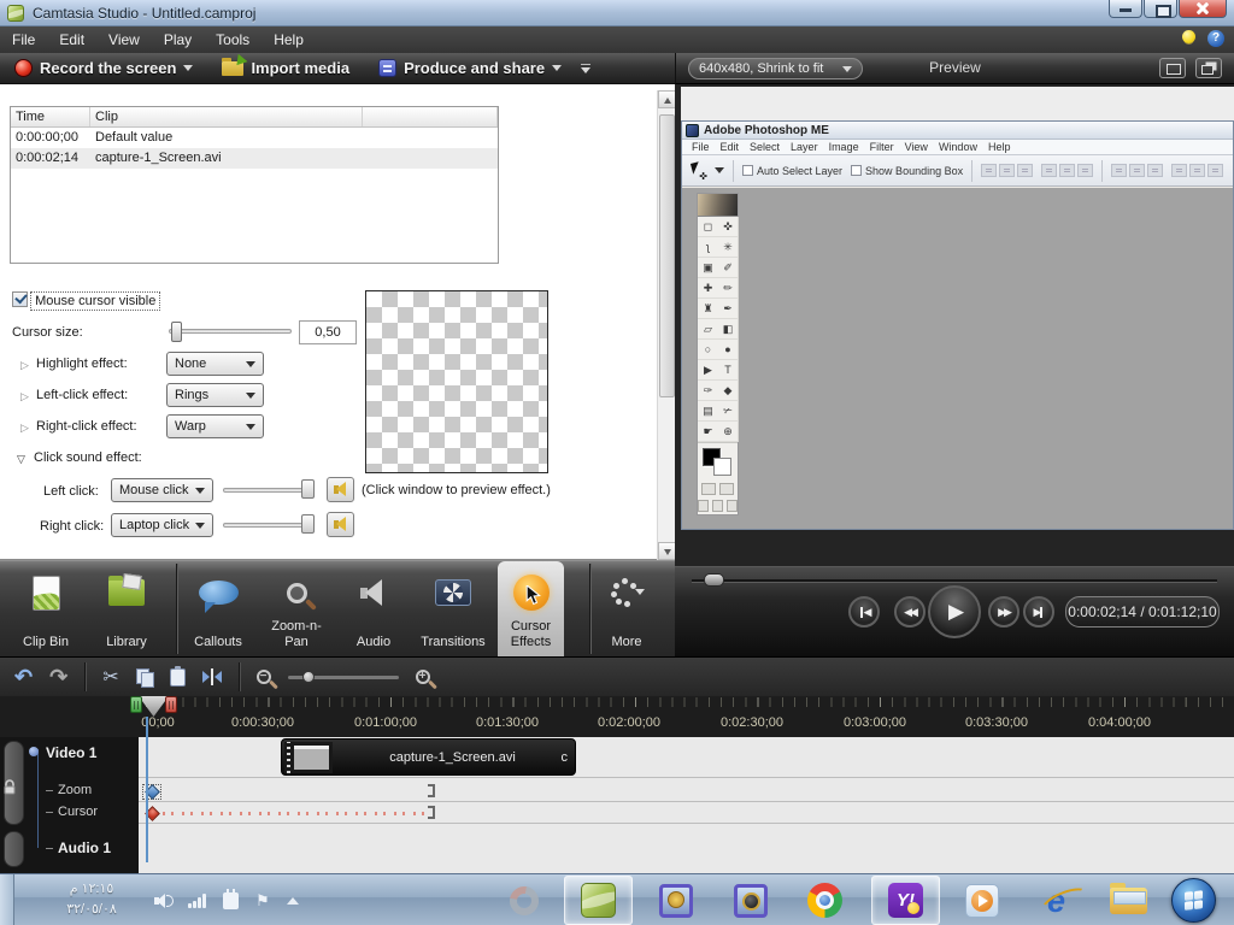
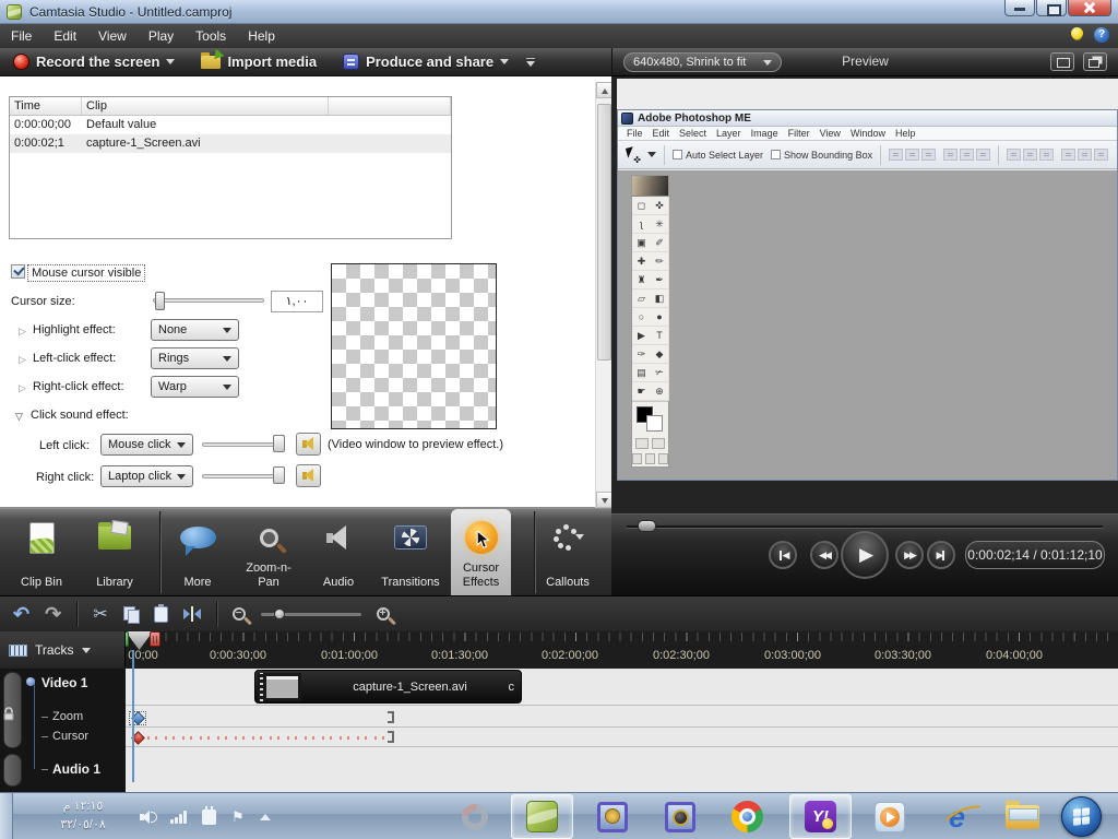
  Camtasia Studio - Untitled.camproj
  File
  Edit
  View
  Play
  Tools
  Help
  ?
  Record the screen
  Import media
  Produce and share
  Time
  Clip
  0:00:00;00
  Default value
- 0:00:02;14
+ 0:00:02;1
  capture-1_Screen.avi
  Mouse cursor visible
  Cursor size:
- 0,50
+ ١,٠٠
  ▷
  Highlight effect:
  None
  ▷
  Left-click effect:
  Rings
  ▷
  Right-click effect:
  Warp
  ▽
  Click sound effect:
  Left click:
  Mouse click
  Right click:
  Laptop click
- (Click window to preview effect.)
+ (Video window to preview effect.)
  640x480, Shrink to fit
  Preview
  Adobe Photoshop ME
  File
  Edit
  Select
  Layer
  Image
  Filter
  View
  Window
  Help
  Auto Select Layer
  Show Bounding Box
  ◻
  ✜
  ʅ
  ✳
  ▣
  ✐
  ✚
  ✏
  ♜
  ✒
  ▱
  ◧
  ○
  ●
  ▶
  T
  ✑
  ◆
  ▤
  ✃
  ☛
  ⊕
  ◀
  ◀◀
  ▶
  ▶▶
  ▶
  0:00:02;14 / 0:01:12;10
  Clip Bin
  Library
- Callouts
+ More
  Zoom-n-Pan
  Audio
  Transitions
  Cursor Effects
- More
+ Callouts
  ↶
  ↷
  ✂
  −
  +
  0;00
  0:00:30;00
  0:01:00;00
  0:01:30;00
  0:02:00;00
  0:02:30;00
  0:03:00;00
  0:03:30;00
  0:04:00;00
+ Tracks
  capture-1_Screen.avi
  c
  Video 1
  Zoom
  Cursor
  Audio 1
  ١٢:١٥ م
  ٣٢/٠٥/٠٨
  ⚑
  Y!
  e
